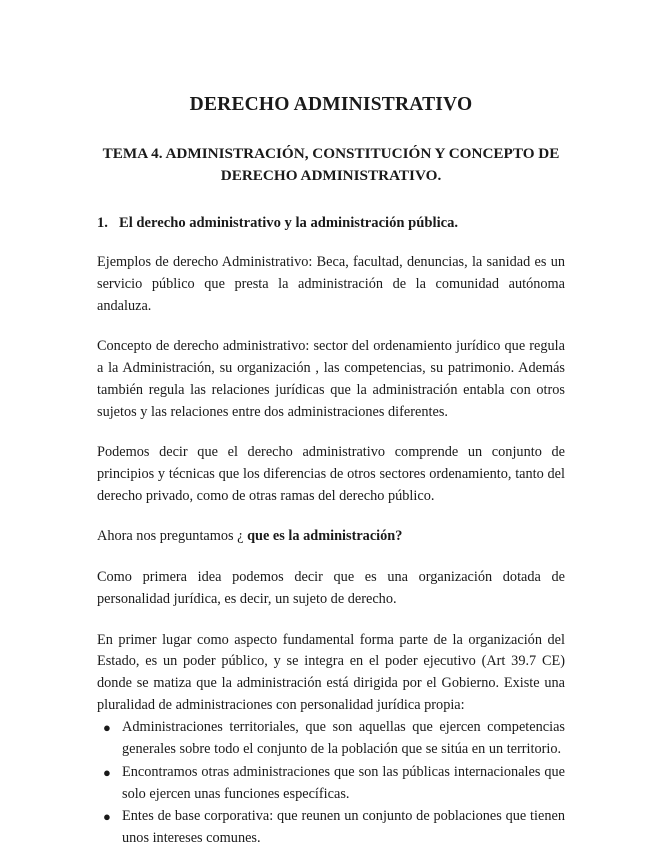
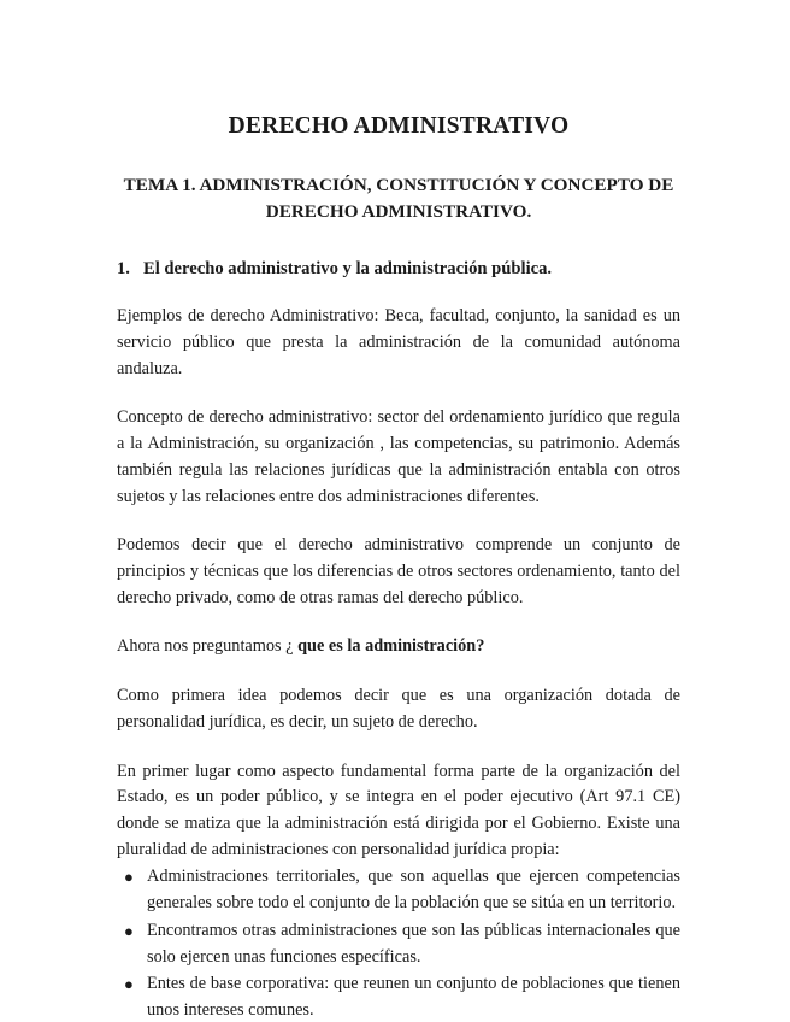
  DERECHO ADMINISTRATIVO
- TEMA 4. ADMINISTRACIÓN, CONSTITUCIÓN Y CONCEPTO DE
+ TEMA 1. ADMINISTRACIÓN, CONSTITUCIÓN Y CONCEPTO DE
  DERECHO ADMINISTRATIVO.
  1.
  El derecho administrativo y la administración pública.
- Ejemplos de derecho Administrativo: Beca, facultad, denuncias, la sanidad es un servicio público que presta la administración de la comunidad autónoma andaluza.
+ Ejemplos de derecho Administrativo: Beca, facultad, conjunto, la sanidad es un servicio público que presta la administración de la comunidad autónoma andaluza.
  Concepto de derecho administrativo: sector del ordenamiento jurídico que regula a la Administración, su organización , las competencias, su patrimonio. Además también regula las relaciones jurídicas que la administración entabla con otros sujetos y las relaciones entre dos administraciones diferentes.
  Podemos decir que el derecho administrativo comprende un conjunto de principios y técnicas que los diferencias de otros sectores ordenamiento, tanto del derecho privado, como de otras ramas del derecho público.
  Ahora nos preguntamos ¿ que es la administración?
  Como primera idea podemos decir que es una organización dotada de personalidad jurídica, es decir, un sujeto de derecho.
- En primer lugar como aspecto fundamental forma parte de la organización del Estado, es un poder público, y se integra en el poder ejecutivo (Art 39.7 CE) donde se matiza que la administración está dirigida por el Gobierno. Existe una pluralidad de administraciones con personalidad jurídica propia:
+ En primer lugar como aspecto fundamental forma parte de la organización del Estado, es un poder público, y se integra en el poder ejecutivo (Art 97.1 CE) donde se matiza que la administración está dirigida por el Gobierno. Existe una pluralidad de administraciones con personalidad jurídica propia:
  ●
  Administraciones territoriales, que son aquellas que ejercen competencias generales sobre todo el conjunto de la población que se sitúa en un territorio.
  ●
  Encontramos otras administraciones que son las públicas internacionales que solo ejercen unas funciones específicas.
  ●
  Entes de base corporativa: que reunen un conjunto de poblaciones que tienen unos intereses comunes.
